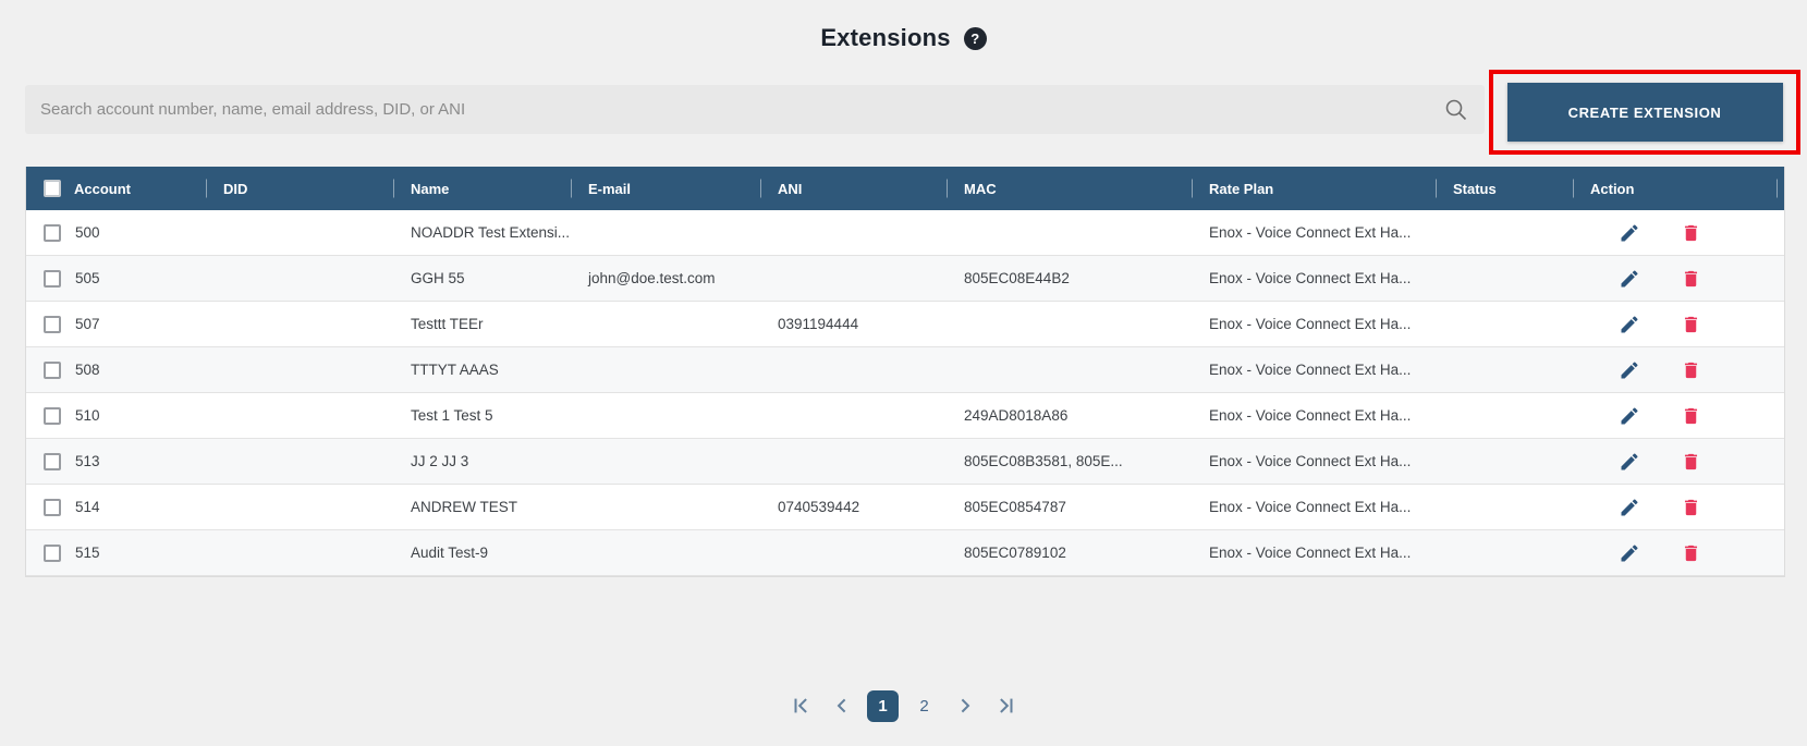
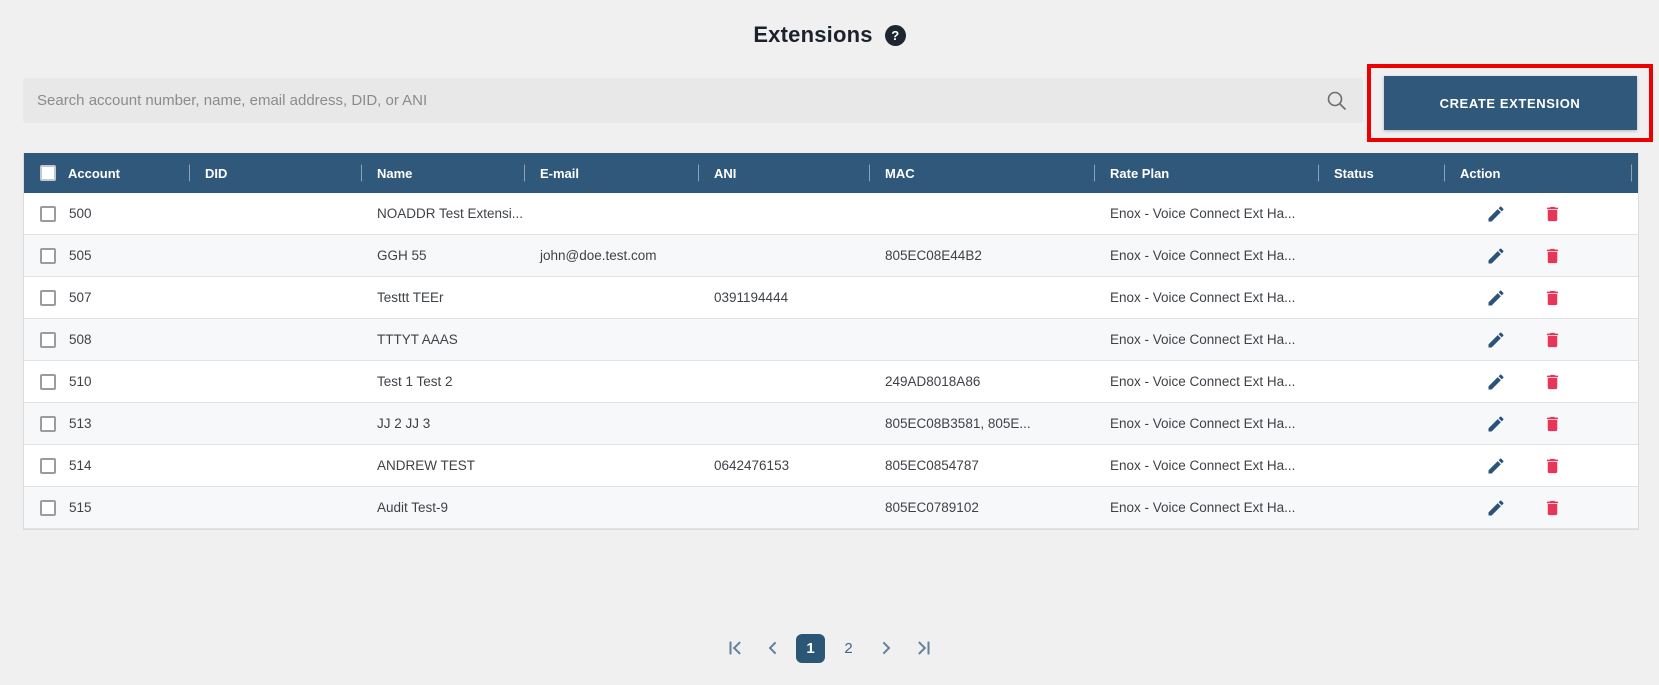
  Extensions
  ?
  Search account number, name, email address, DID, or ANI
  CREATE EXTENSION
  Account	DID	Name	E-mail	ANI	MAC	Rate Plan	Status	Action
  500		NOADDR Test Extensi...				Enox - Voice Connect Ext Ha...
  505		GGH 55	john@doe.test.com		805EC08E44B2	Enox - Voice Connect Ext Ha...
  507		Testtt TEEr		0391194444		Enox - Voice Connect Ext Ha...
  508		TTTYT AAAS				Enox - Voice Connect Ext Ha...
- 510		Test 1 Test 5			249AD8018A86	Enox - Voice Connect Ext Ha...
+ 510		Test 1 Test 2			249AD8018A86	Enox - Voice Connect Ext Ha...
  513		JJ 2 JJ 3			805EC08B3581, 805E...	Enox - Voice Connect Ext Ha...
- 514		ANDREW TEST		0740539442	805EC0854787	Enox - Voice Connect Ext Ha...
+ 514		ANDREW TEST		0642476153	805EC0854787	Enox - Voice Connect Ext Ha...
  515		Audit Test-9			805EC0789102	Enox - Voice Connect Ext Ha...
  1
  2
